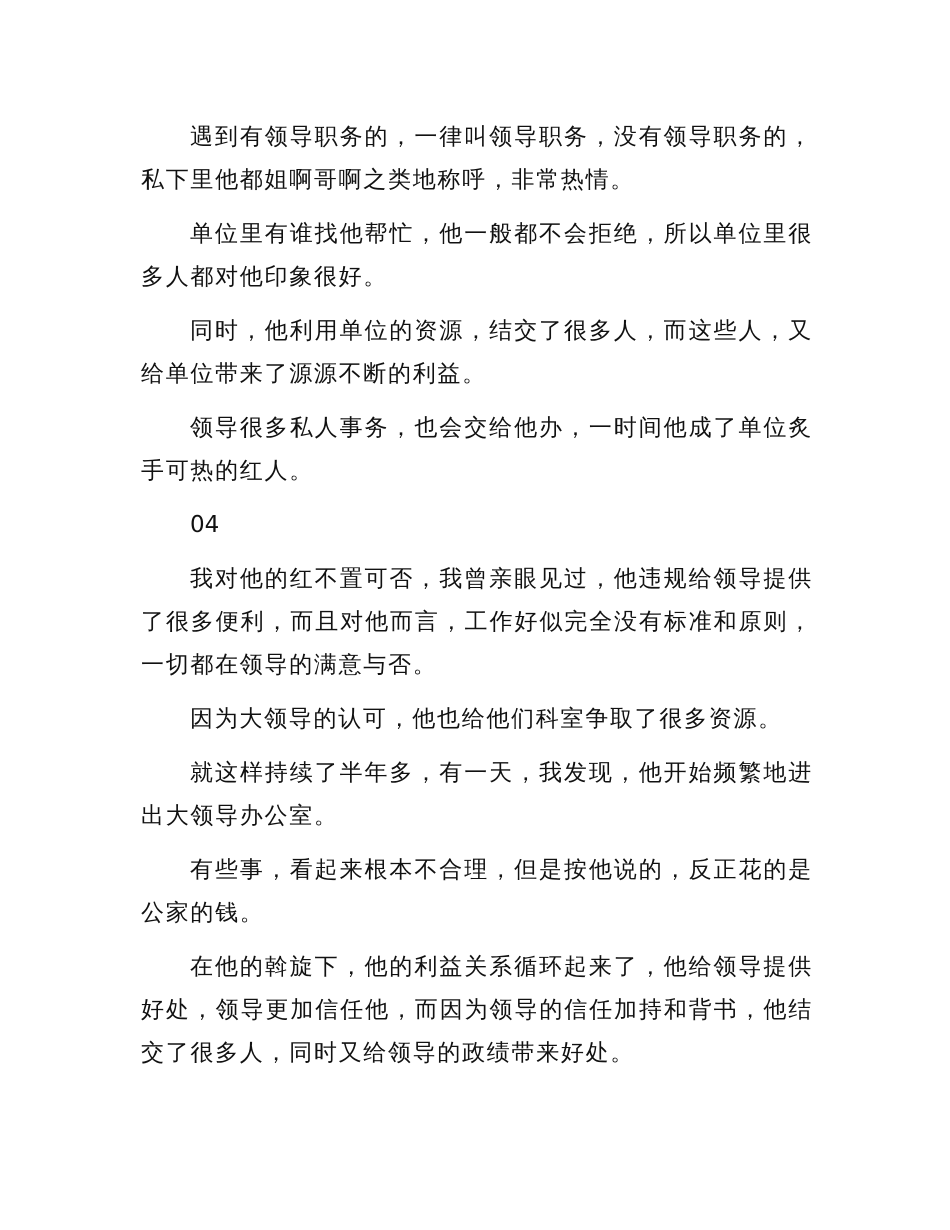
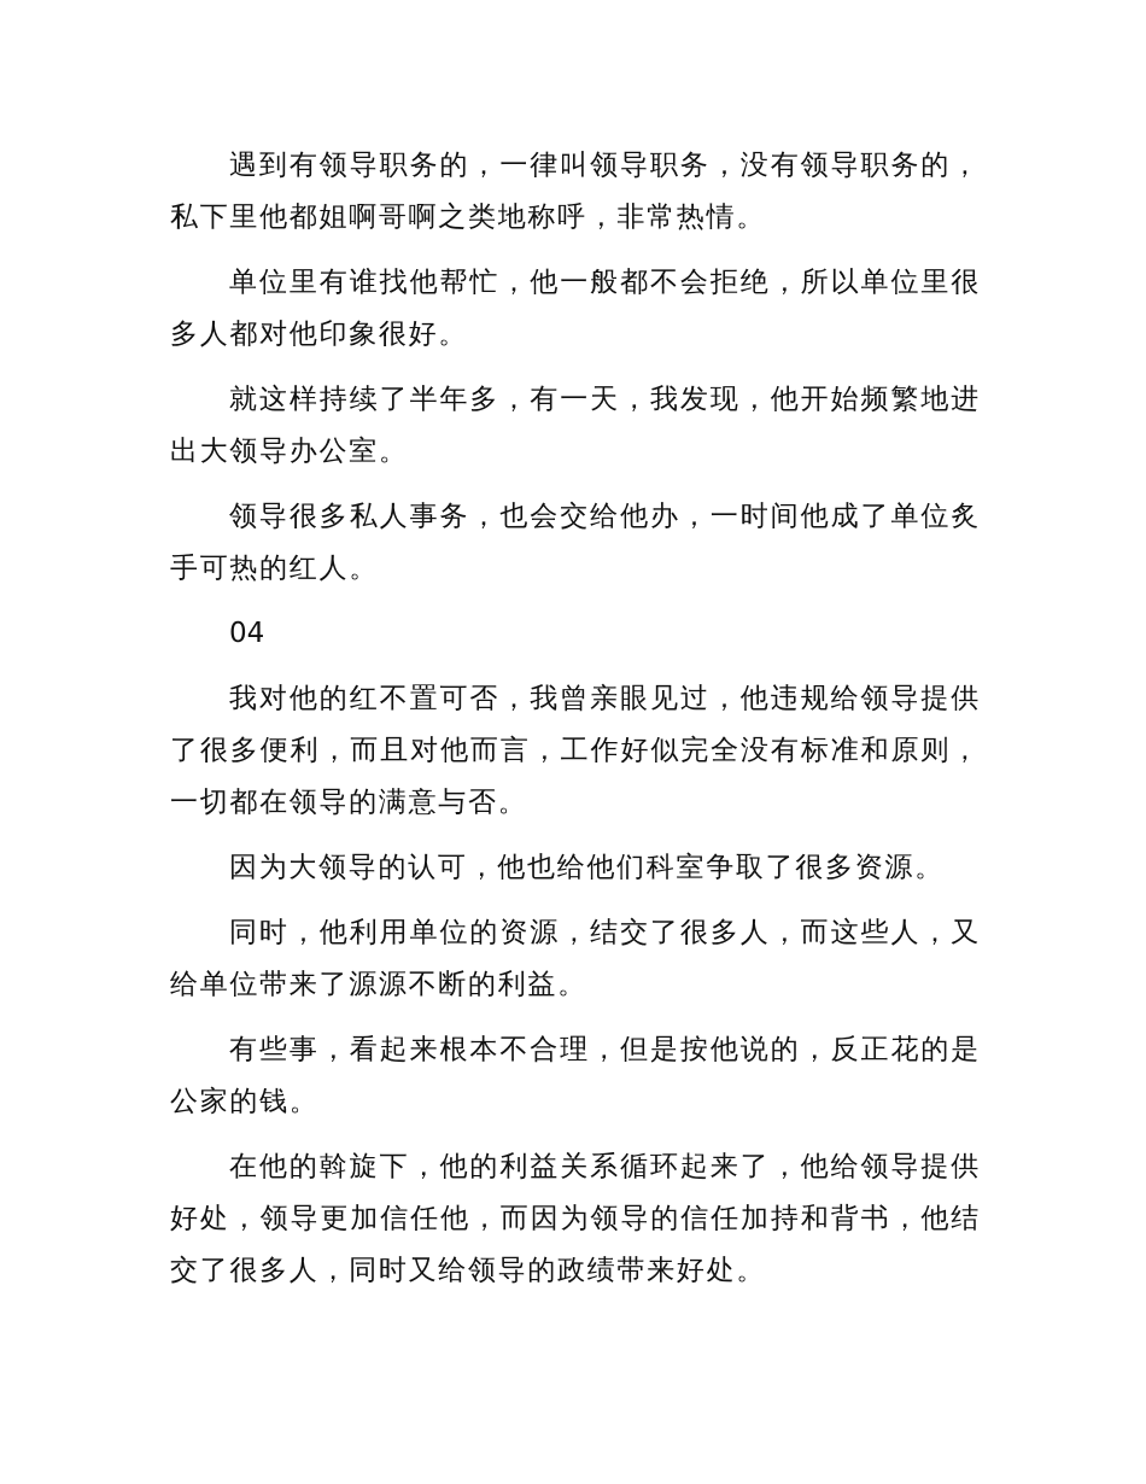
  遇到有领导职务的，一律叫领导职务，没有领导职务的，私下里他都姐啊哥啊之类地称呼，非常热情。
  单位里有谁找他帮忙，他一般都不会拒绝，所以单位里很多人都对他印象很好。
- 同时，他利用单位的资源，结交了很多人，而这些人，又给单位带来了源源不断的利益。
+ 就这样持续了半年多，有一天，我发现，他开始频繁地进出大领导办公室。
  领导很多私人事务，也会交给他办，一时间他成了单位炙手可热的红人。
  04
  我对他的红不置可否，我曾亲眼见过，他违规给领导提供了很多便利，而且对他而言，工作好似完全没有标准和原则，一切都在领导的满意与否。
  因为大领导的认可，他也给他们科室争取了很多资源。
- 就这样持续了半年多，有一天，我发现，他开始频繁地进出大领导办公室。
+ 同时，他利用单位的资源，结交了很多人，而这些人，又给单位带来了源源不断的利益。
  有些事，看起来根本不合理，但是按他说的，反正花的是公家的钱。
  在他的斡旋下，他的利益关系循环起来了，他给领导提供好处，领导更加信任他，而因为领导的信任加持和背书，他结交了很多人，同时又给领导的政绩带来好处。
